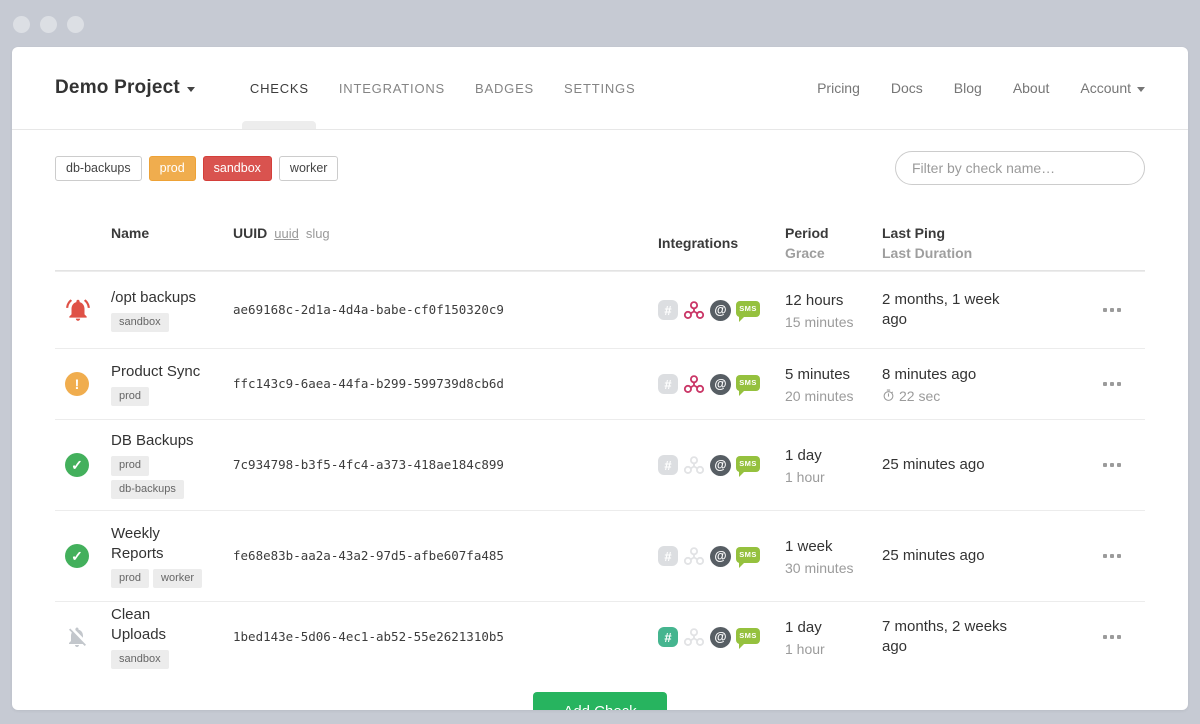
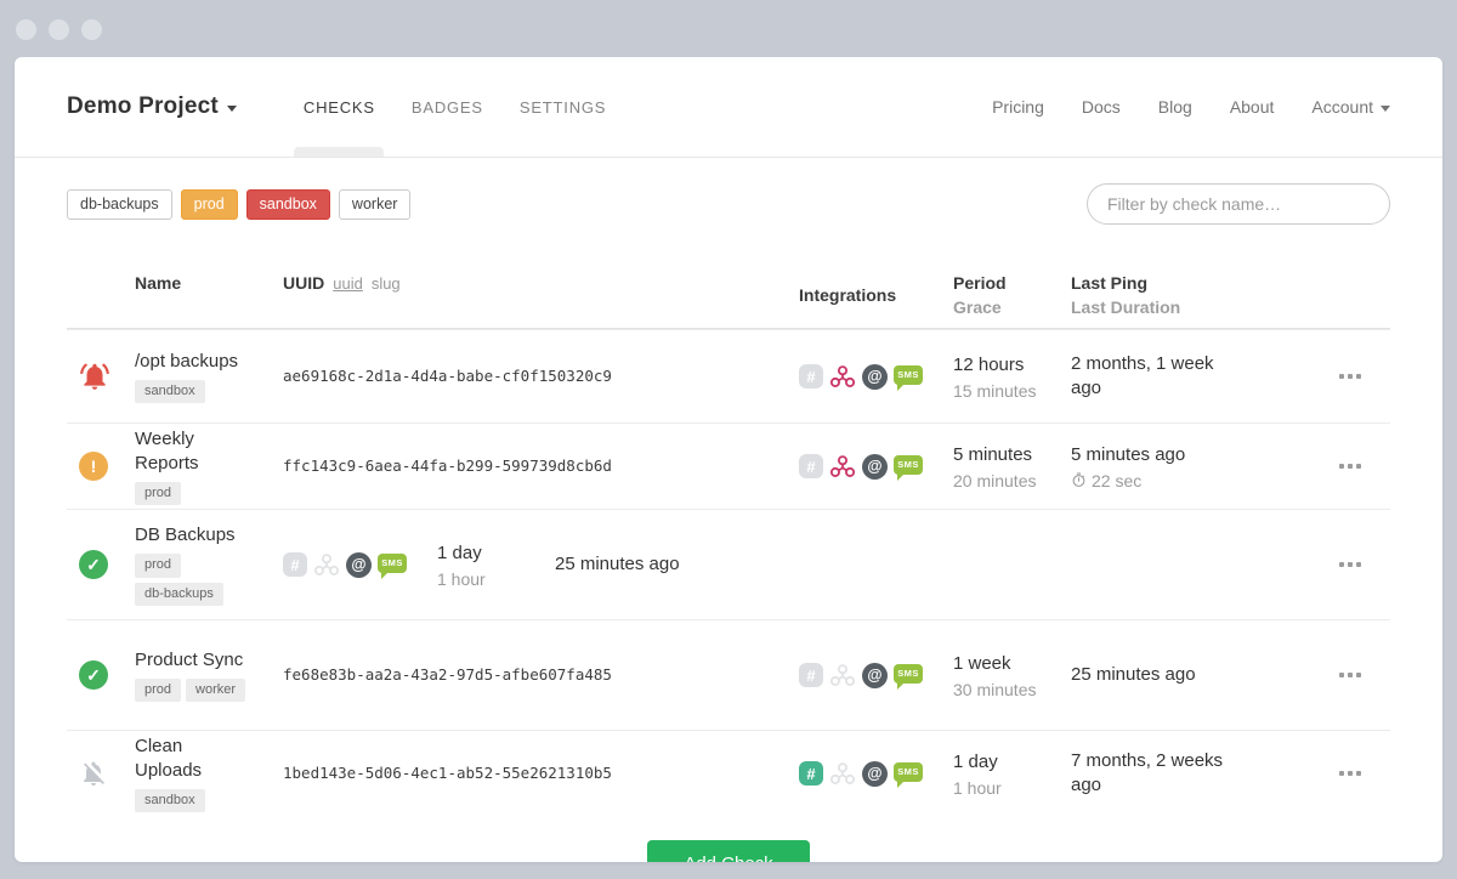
  Demo Project
  CHECKS
- INTEGRATIONS
  BADGES
  SETTINGS
  Pricing
  Docs
  Blog
  About
  Account
  db-backups
  prod
  sandbox
  worker
  Filter by check name…
  Name
  UUID
  uuid
  slug
  Integrations
  Period
  Grace
  Last Ping
  Last Duration
  /opt backups
  sandbox
  ae69168c-2d1a-4d4a-babe-cf0f150320c9
  #
  @
  SMS
  12 hours
  15 minutes
  2 months, 1 week ago
  !
- Product Sync
+ Weekly Reports
  prod
  ffc143c9-6aea-44fa-b299-599739d8cb6d
  #
  @
  SMS
  5 minutes
  20 minutes
- 8 minutes ago
+ 5 minutes ago
  22 sec
  ✓
  DB Backups
  prod
  db-backups
- 7c934798-b3f5-4fc4-a373-418ae184c899
  #
  @
  SMS
  1 day
  1 hour
  25 minutes ago
  ✓
- Weekly Reports
+ Product Sync
  prod
  worker
  fe68e83b-aa2a-43a2-97d5-afbe607fa485
  #
  @
  SMS
  1 week
  30 minutes
  25 minutes ago
  Clean Uploads
  sandbox
  1bed143e-5d06-4ec1-ab52-55e2621310b5
  #
  @
  SMS
  1 day
  1 hour
  7 months, 2 weeks ago
